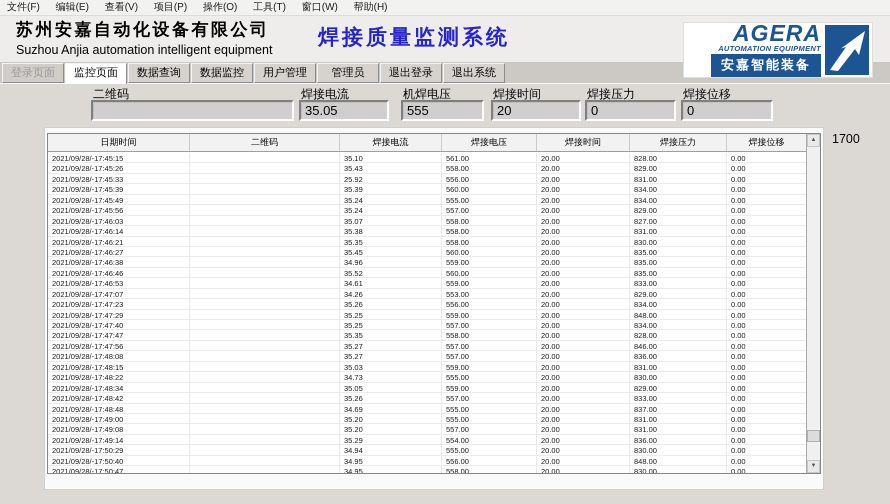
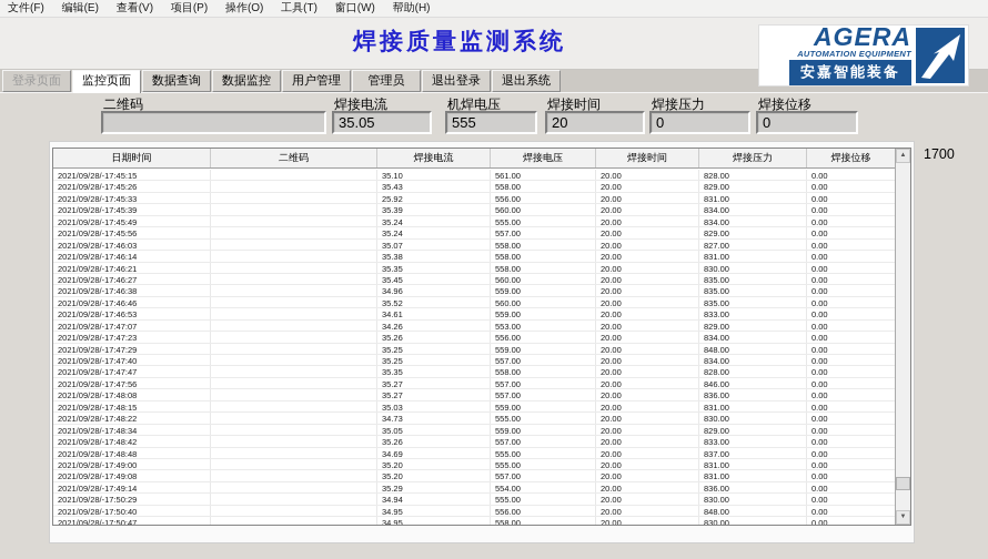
  文件(F) 编辑(E) 查看(V) 项目(P) 操作(O) 工具(T) 窗口(W) 帮助(H)
- 苏州安嘉自动化设备有限公司
- Suzhou Anjia automation intelligent equipment
  焊接质量监测系统
  AGERA
  AUTOMATION EQUIPMENT
  安嘉智能装备
  登录页面
  监控页面
  数据查询
  数据监控
  用户管理
  管理员
  退出登录
  退出系统
  二维码
  焊接电流
  35.05
  机焊电压
  555
  焊接时间
  20
  焊接压力
  0
  焊接位移
  0
  日期时间
  二维码
  焊接电流
  焊接电压
  焊接时间
  焊接压力
  焊接位移
  2021/09/28/-17:45:15
  35.10
  561.00
  20.00
  828.00
  0.00
  2021/09/28/-17:45:26
  35.43
  558.00
  20.00
  829.00
  0.00
  2021/09/28/-17:45:33
  25.92
  556.00
  20.00
  831.00
  0.00
  2021/09/28/-17:45:39
  35.39
  560.00
  20.00
  834.00
  0.00
  2021/09/28/-17:45:49
  35.24
  555.00
  20.00
  834.00
  0.00
  2021/09/28/-17:45:56
  35.24
  557.00
  20.00
  829.00
  0.00
  2021/09/28/-17:46:03
  35.07
  558.00
  20.00
  827.00
  0.00
  2021/09/28/-17:46:14
  35.38
  558.00
  20.00
  831.00
  0.00
  2021/09/28/-17:46:21
  35.35
  558.00
  20.00
  830.00
  0.00
  2021/09/28/-17:46:27
  35.45
  560.00
  20.00
  835.00
  0.00
  2021/09/28/-17:46:38
  34.96
  559.00
  20.00
  835.00
  0.00
  2021/09/28/-17:46:46
  35.52
  560.00
  20.00
  835.00
  0.00
  2021/09/28/-17:46:53
  34.61
  559.00
  20.00
  833.00
  0.00
  2021/09/28/-17:47:07
  34.26
  553.00
  20.00
  829.00
  0.00
  2021/09/28/-17:47:23
  35.26
  556.00
  20.00
  834.00
  0.00
  2021/09/28/-17:47:29
  35.25
  559.00
  20.00
  848.00
  0.00
  2021/09/28/-17:47:40
  35.25
  557.00
  20.00
  834.00
  0.00
  2021/09/28/-17:47:47
  35.35
  558.00
  20.00
  828.00
  0.00
  2021/09/28/-17:47:56
  35.27
  557.00
  20.00
  846.00
  0.00
  2021/09/28/-17:48:08
  35.27
  557.00
  20.00
  836.00
  0.00
  2021/09/28/-17:48:15
  35.03
  559.00
  20.00
  831.00
  0.00
  2021/09/28/-17:48:22
  34.73
  555.00
  20.00
  830.00
  0.00
  2021/09/28/-17:48:34
  35.05
  559.00
  20.00
  829.00
  0.00
  2021/09/28/-17:48:42
  35.26
  557.00
  20.00
  833.00
  0.00
  2021/09/28/-17:48:48
  34.69
  555.00
  20.00
  837.00
  0.00
  2021/09/28/-17:49:00
  35.20
  555.00
  20.00
  831.00
  0.00
  2021/09/28/-17:49:08
  35.20
  557.00
  20.00
  831.00
  0.00
  2021/09/28/-17:49:14
  35.29
  554.00
  20.00
  836.00
  0.00
  2021/09/28/-17:50:29
  34.94
  555.00
  20.00
  830.00
  0.00
  2021/09/28/-17:50:40
  34.95
  556.00
  20.00
  848.00
  0.00
  2021/09/28/-17:50:47
  34.95
  558.00
  20.00
  830.00
  0.00
  1700
